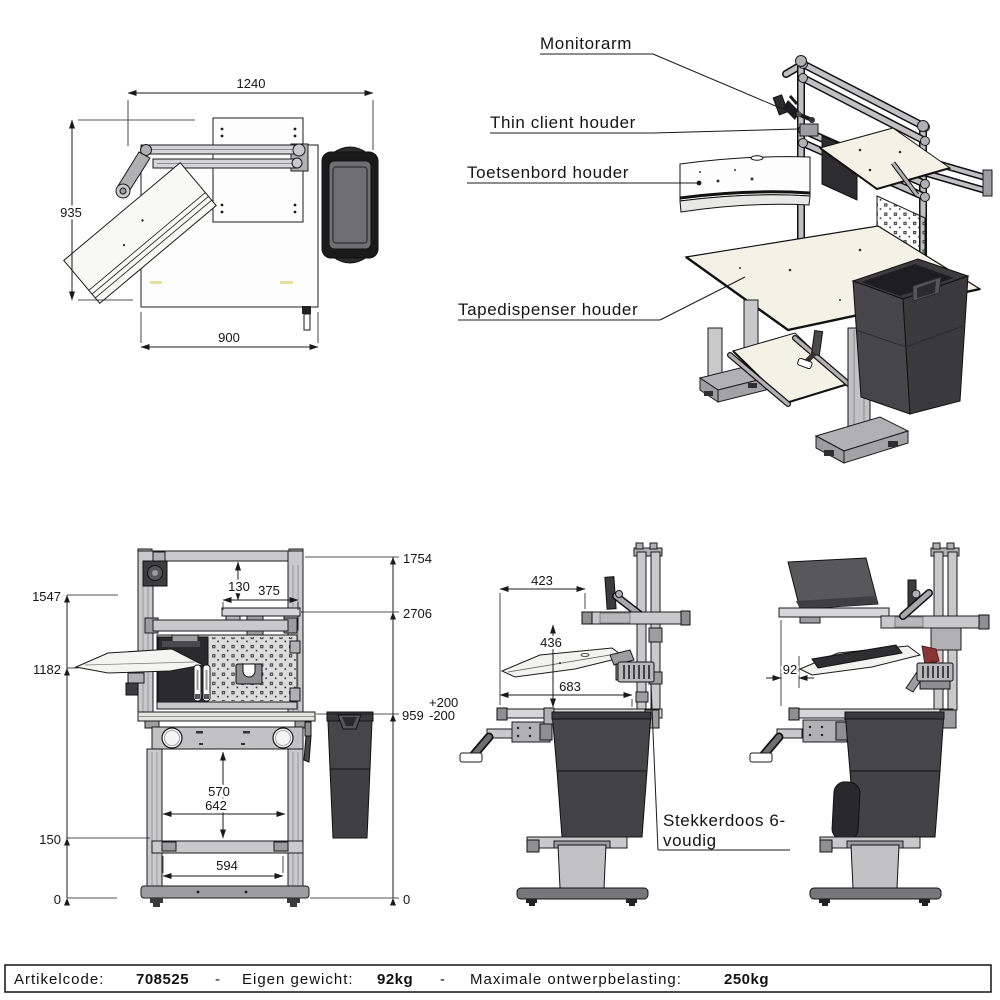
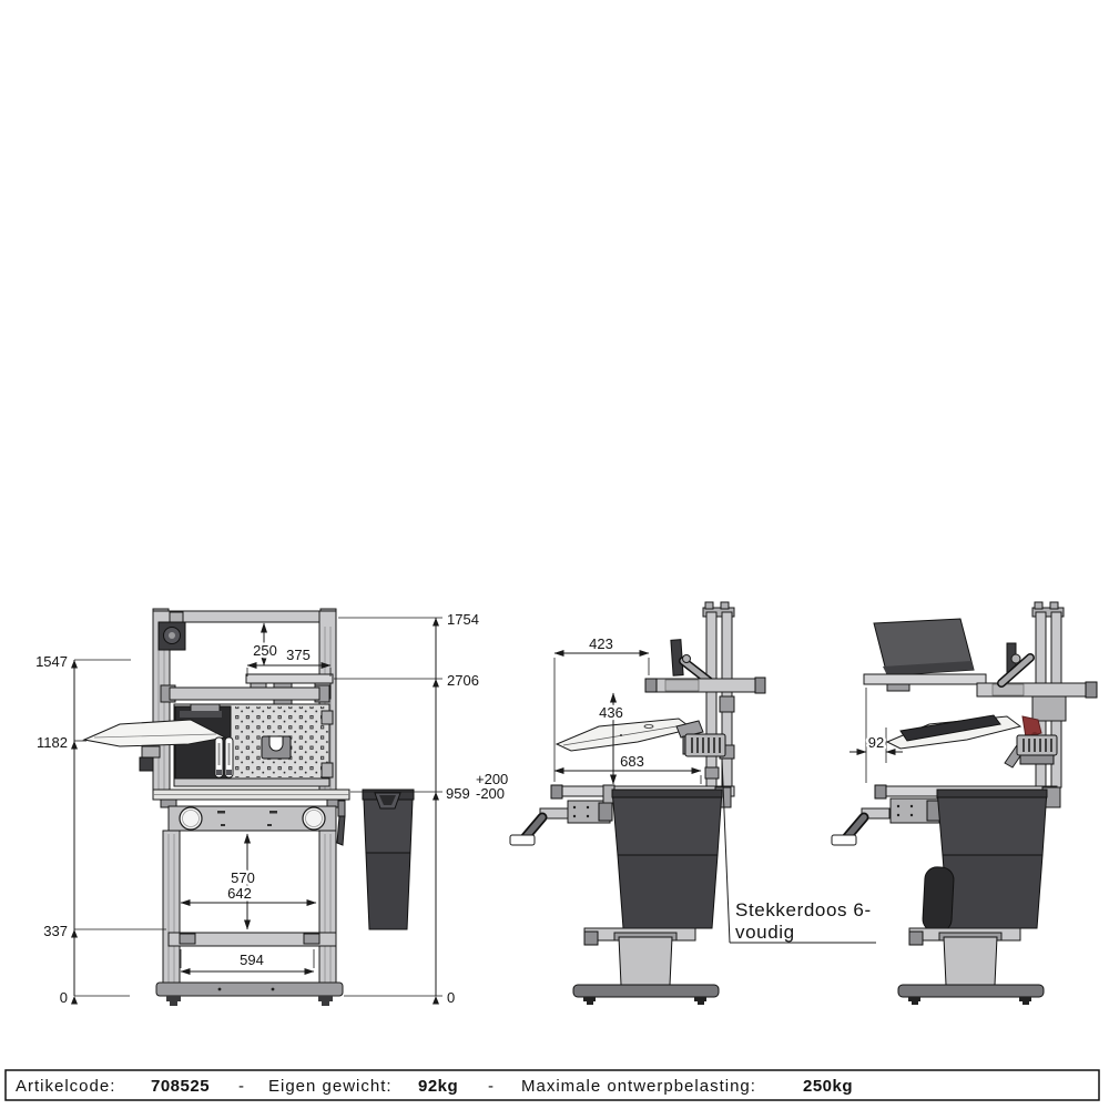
- 1240
- 935
- 900
- Monitorarm
- Thin client houder
- Toetsenbord houder
- Tapedispenser houder
- 130
+ 250
  375
  570
  642
  594
  1547
  1182
- 150
+ 337
  0
  1754
  2706
  +200
  959
  -200
  0
  423
  436
  683
  Stekkerdoos 6-
  voudig
  92
  Artikelcode:
  708525
  -
  Eigen gewicht:
  92kg
  -
  Maximale ontwerpbelasting:
  250kg
